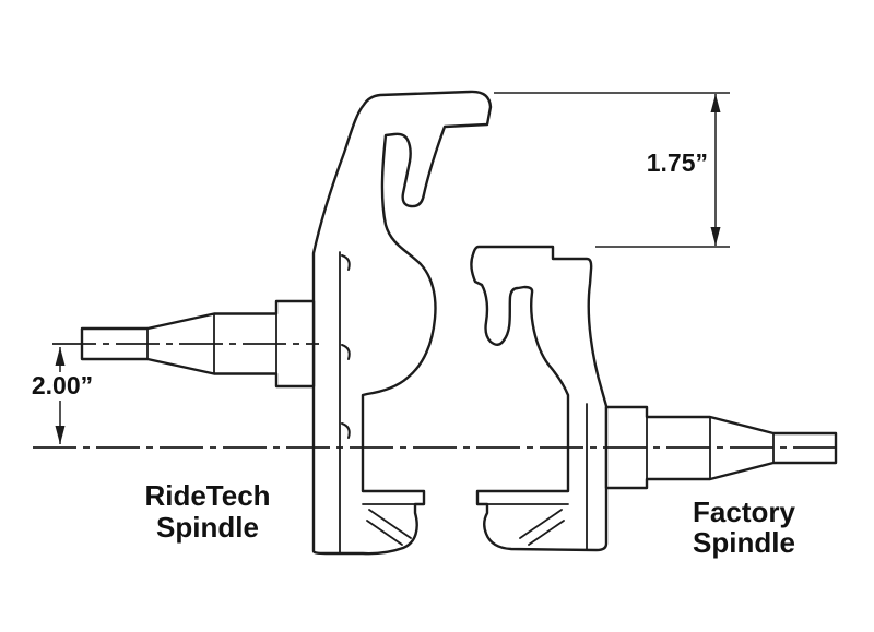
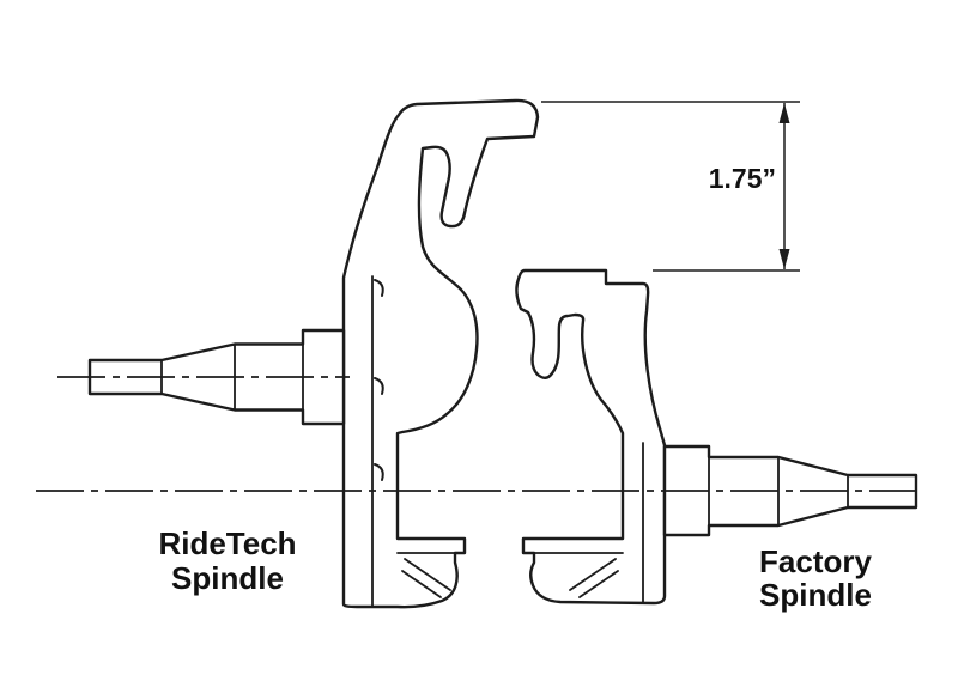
  1.75”
- 2.00”
  RideTech
  Spindle
  Factory
  Spindle
